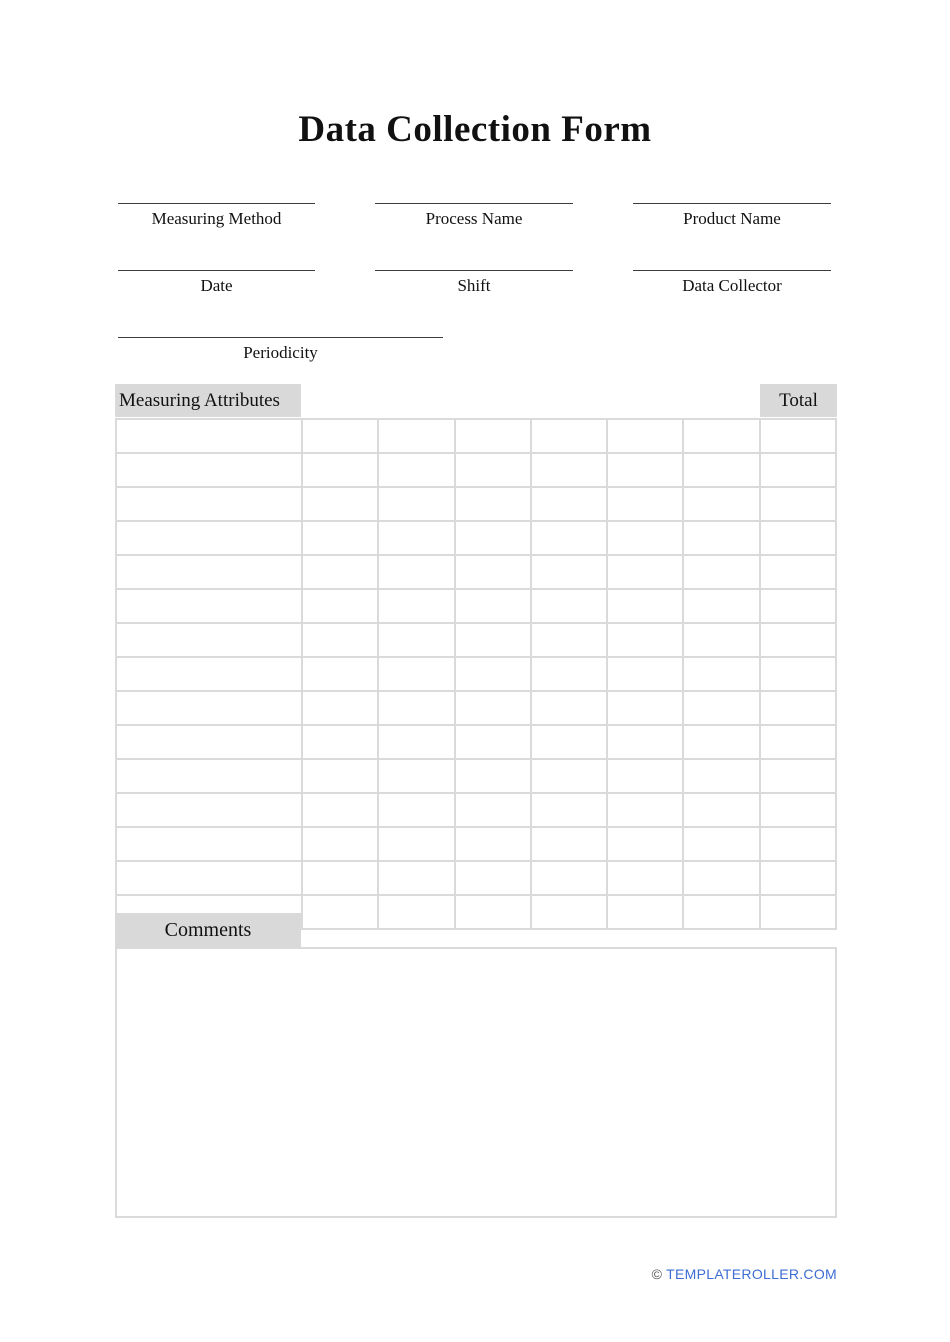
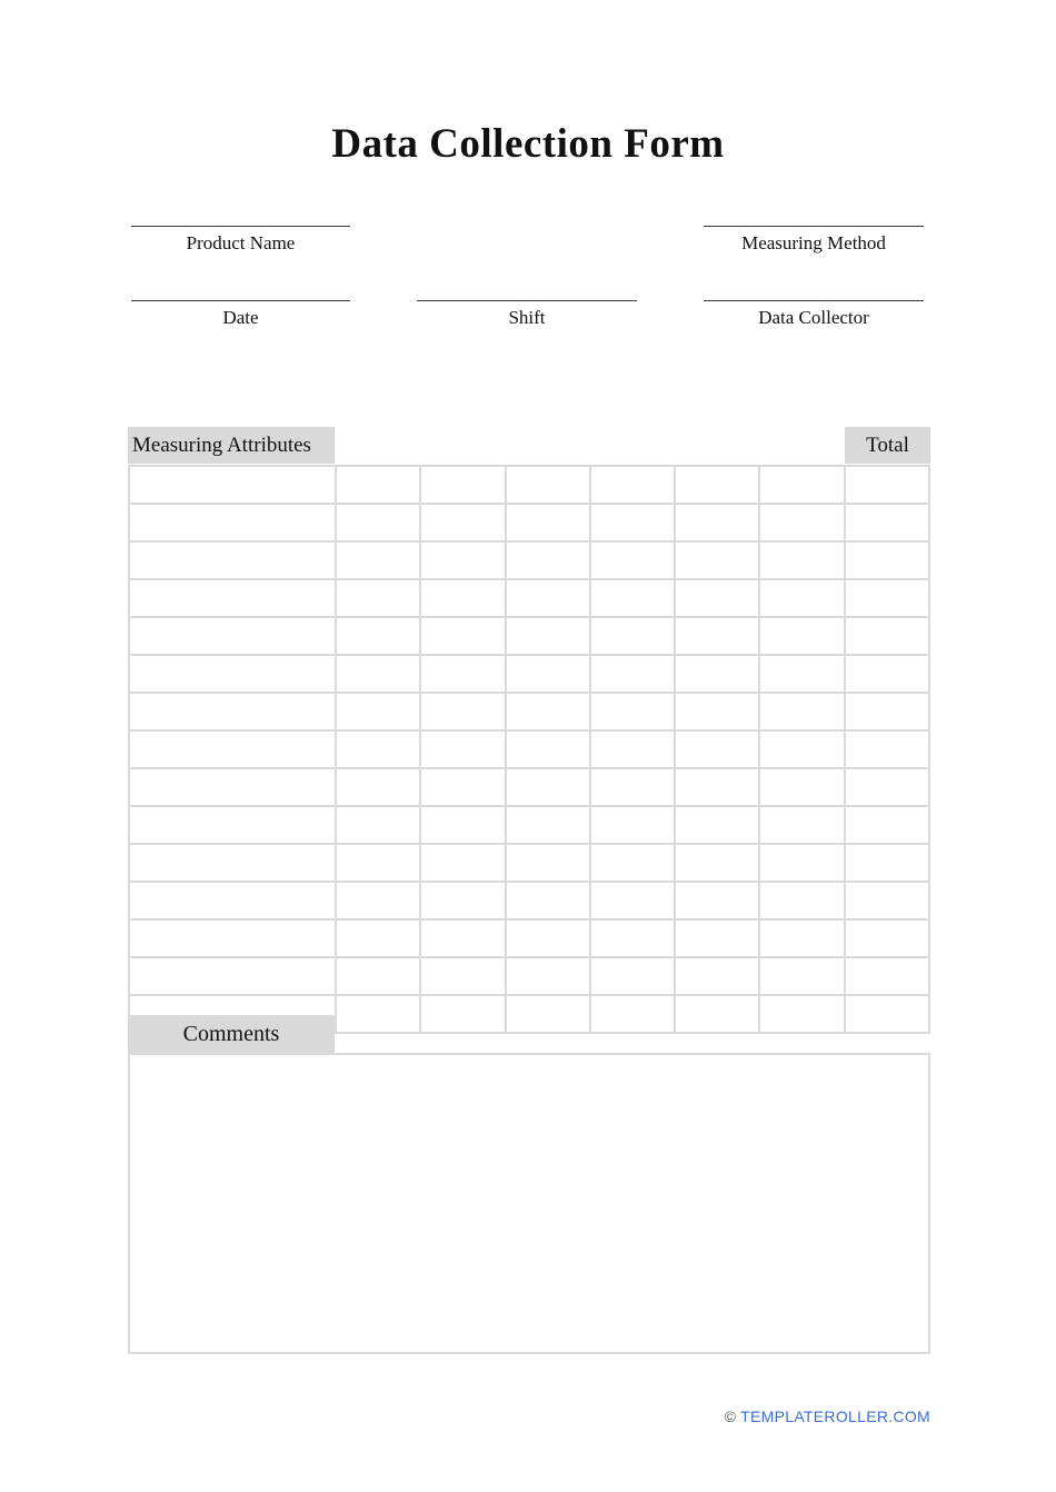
  Data Collection Form
- Measuring Method
+ Product Name
- Process Name
- Product Name
+ Measuring Method
  Date
  Shift
  Data Collector
- Periodicity
  Measuring Attributes
  Total
  Comments
  © TEMPLATEROLLER.COM
